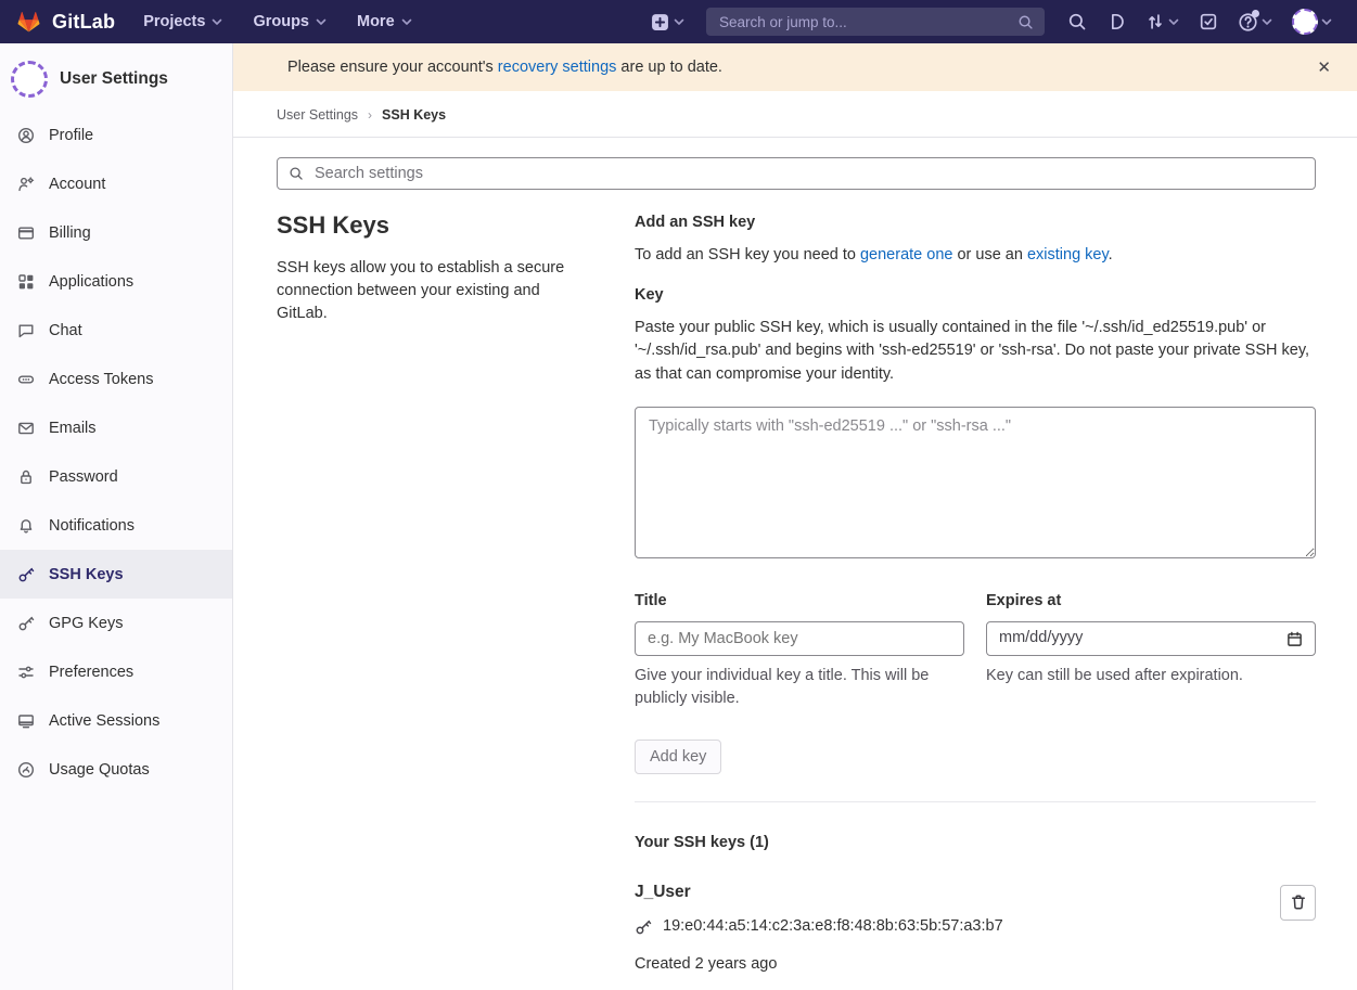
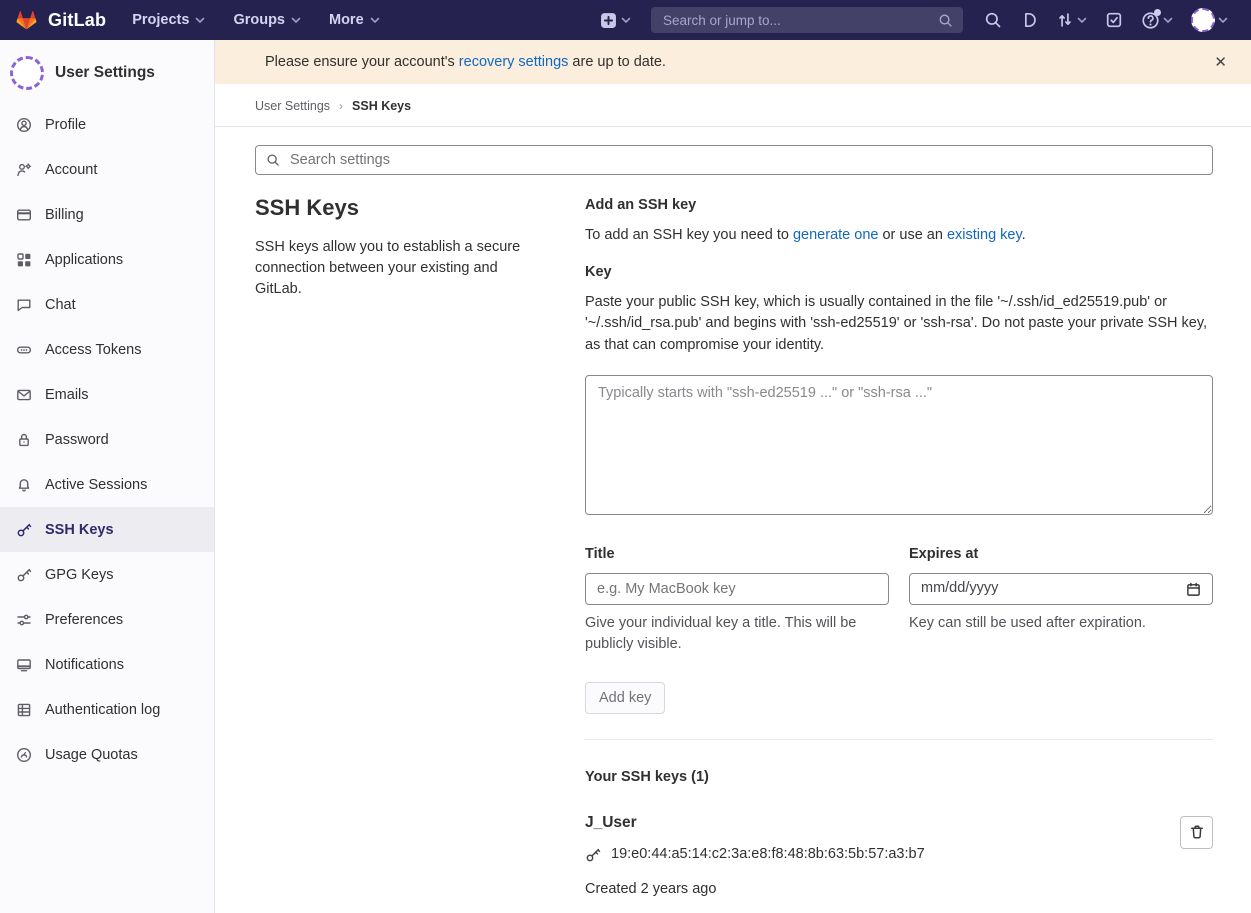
  GitLab
  Projects
  Groups
  More
  Search or jump to...
  User Settings
  Profile
  Account
  Billing
  Applications
  Chat
  Access Tokens
  Emails
  Password
- Notifications
+ Active Sessions
  SSH Keys
  GPG Keys
  Preferences
- Active Sessions
+ Notifications
+ Authentication log
  Usage Quotas
  Please ensure your account's recovery settings are up to date.
  ✕
  User Settings
  ›
  SSH Keys
  Search settings
  SSH Keys
  SSH keys allow you to establish a secure connection between your existing and GitLab.
  Add an SSH key
  To add an SSH key you need to generate one or use an existing key.
  Key
  Paste your public SSH key, which is usually contained in the file '~/.ssh/id_ed25519.pub' or '~/.ssh/id_rsa.pub' and begins with 'ssh-ed25519' or 'ssh-rsa'. Do not paste your private SSH key, as that can compromise your identity.
  Typically starts with "ssh-ed25519 ..." or "ssh-rsa ..."
  Title
  e.g. My MacBook key
  Give your individual key a title. This will be publicly visible.
  Expires at
  mm/dd/yyyy
  Key can still be used after expiration.
  Add key
  Your SSH keys (1)
  J_User
  19:e0:44:a5:14:c2:3a:e8:f8:48:8b:63:5b:57:a3:b7
  Created 2 years ago
